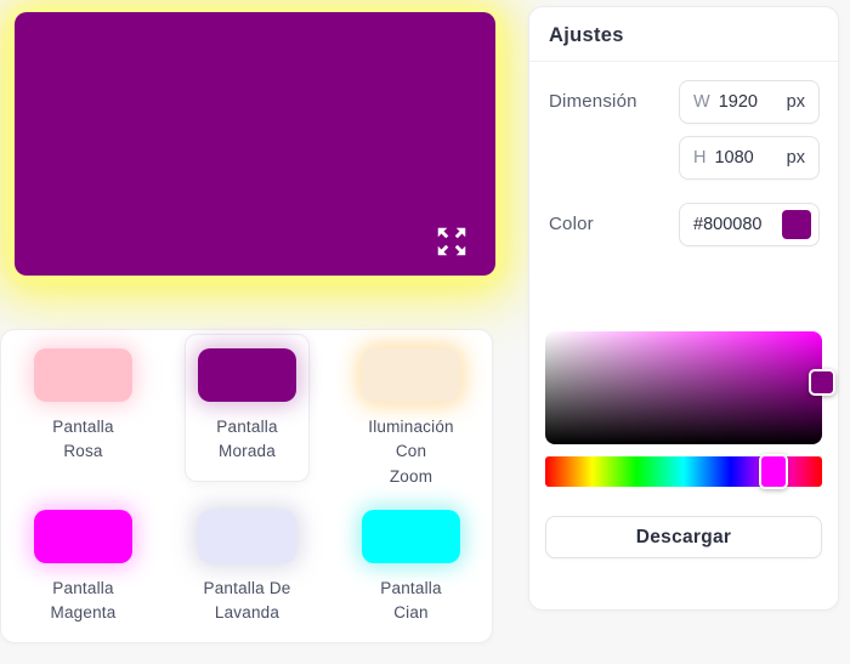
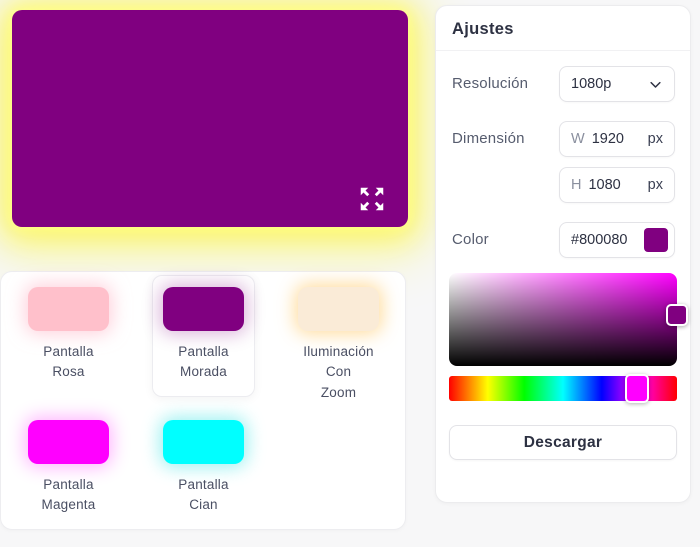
  Pantalla
  Rosa
  Pantalla
  Morada
  Iluminación
  Con
  Zoom
  Pantalla
  Magenta
- Pantalla De
- Lavanda
  Pantalla
  Cian
  Ajustes
+ Resolución
+ 1080p
  Dimensión
  W
  1920
  px
  H
  1080
  px
  Color
  #800080
  Descargar
